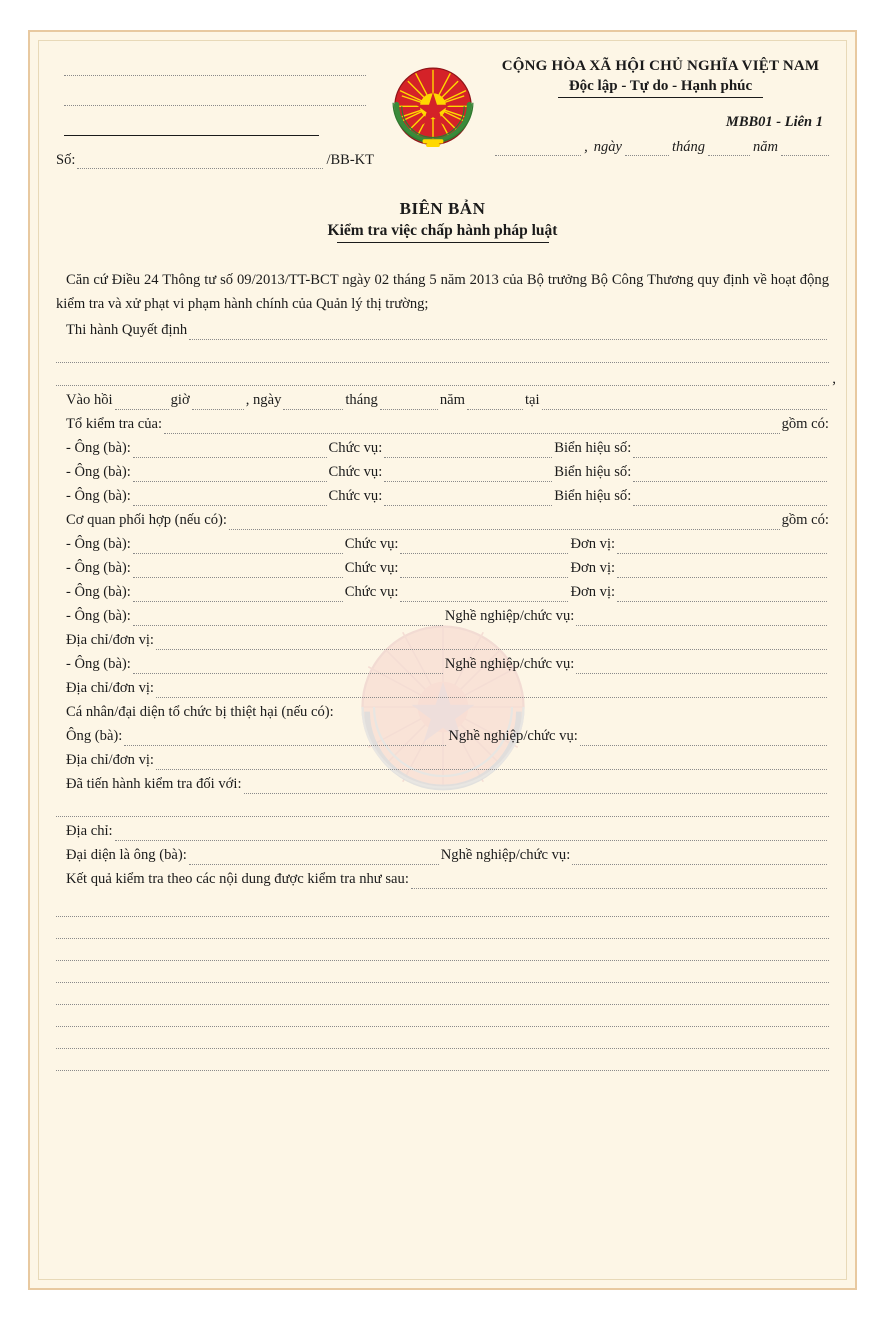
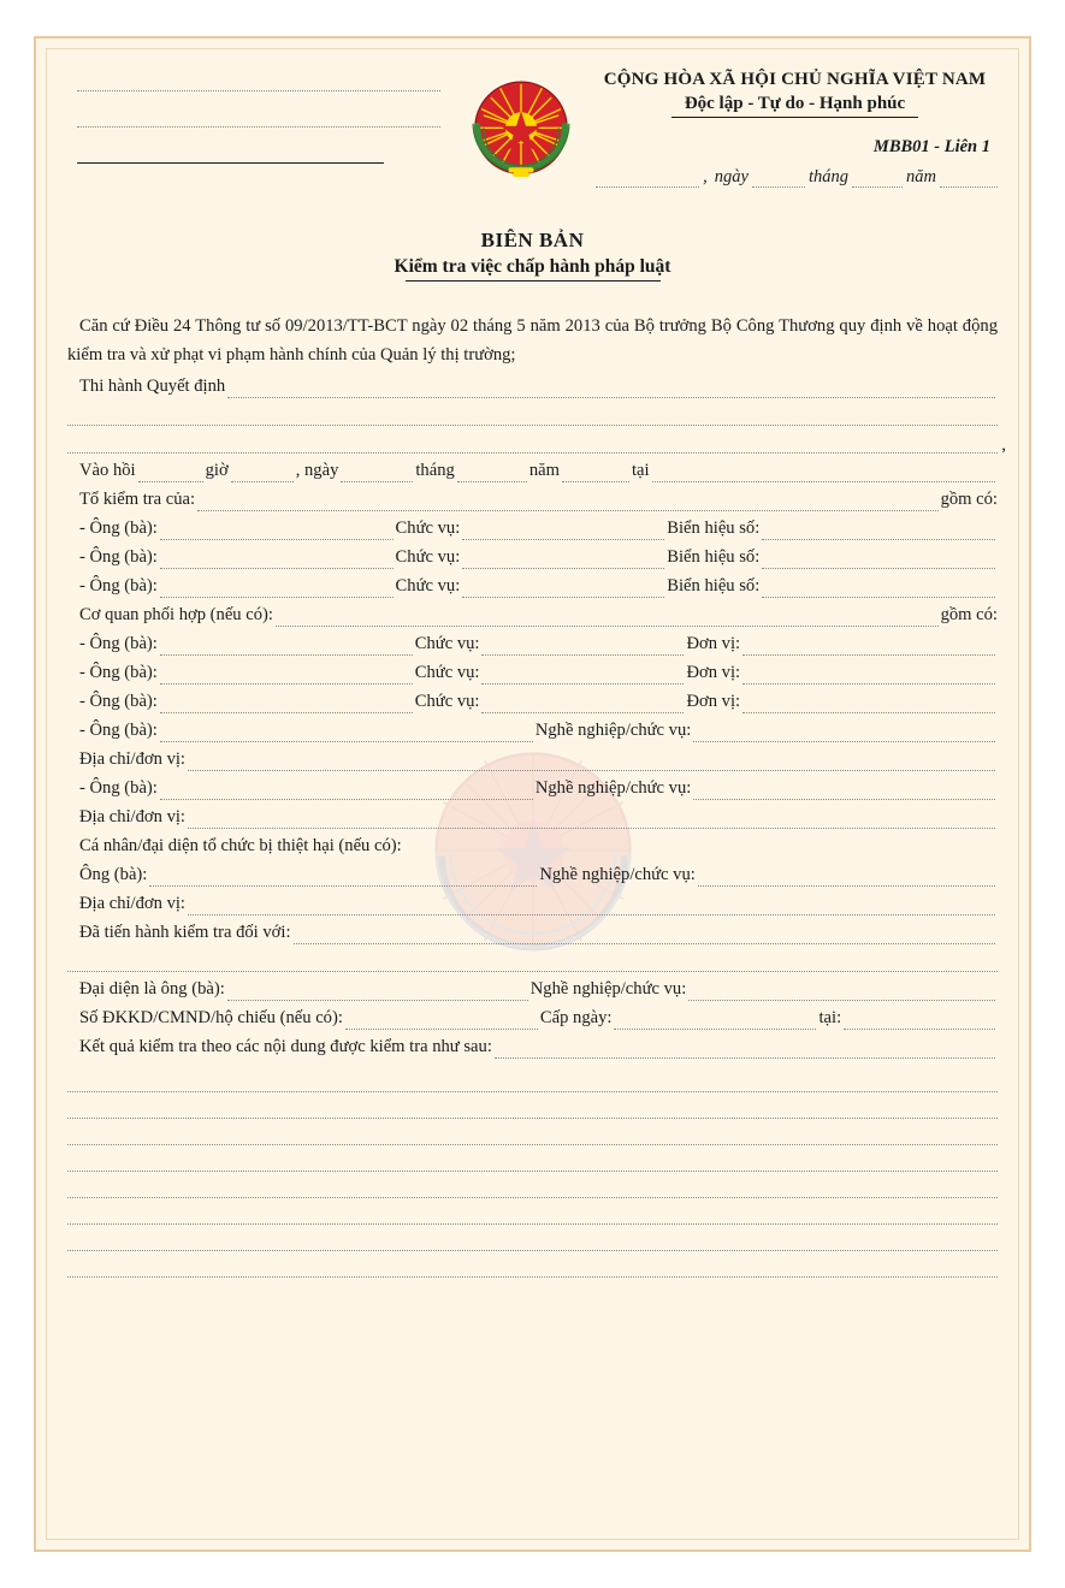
- Số:
- /BB-KT
  CỘNG HÒA XÃ HỘI CHỦ NGHĨA VIỆT NAM
  Độc lập - Tự do - Hạnh phúc
  MBB01 - Liên 1
  ,
  ngày
  tháng
  năm
  BIÊN BẢN
  Kiểm tra việc chấp hành pháp luật
  Căn cứ Điều 24 Thông tư số 09/2013/TT-BCT ngày 02 tháng 5 năm 2013 của Bộ trưởng Bộ Công Thương quy định về hoạt động kiểm tra và xử phạt vi phạm hành chính của Quản lý thị trường;
  Thi hành Quyết định
  Vào hồi
  giờ
  , ngày
  tháng
  năm
  tại
  Tổ kiểm tra của:
  gồm có:
  - Ông (bà):
  Chức vụ:
  Biển hiệu số:
  - Ông (bà):
  Chức vụ:
  Biển hiệu số:
  - Ông (bà):
  Chức vụ:
  Biển hiệu số:
  Cơ quan phối hợp (nếu có):
  gồm có:
  - Ông (bà):
  Chức vụ:
  Đơn vị:
  - Ông (bà):
  Chức vụ:
  Đơn vị:
  - Ông (bà):
  Chức vụ:
  Đơn vị:
  - Ông (bà):
  Nghề nghiệp/chức vụ:
  Địa chỉ/đơn vị:
  - Ông (bà):
  Nghề nghiệp/chức vụ:
  Địa chỉ/đơn vị:
  Cá nhân/đại diện tổ chức bị thiệt hại (nếu có):
  Ông (bà):
  Nghề nghiệp/chức vụ:
  Địa chỉ/đơn vị:
  Đã tiến hành kiểm tra đối với:
- Địa chỉ:
  Đại diện là ông (bà):
  Nghề nghiệp/chức vụ:
+ Số ĐKKD/CMND/hộ chiếu (nếu có):
+ Cấp ngày:
+ tại:
  Kết quả kiểm tra theo các nội dung được kiểm tra như sau:
